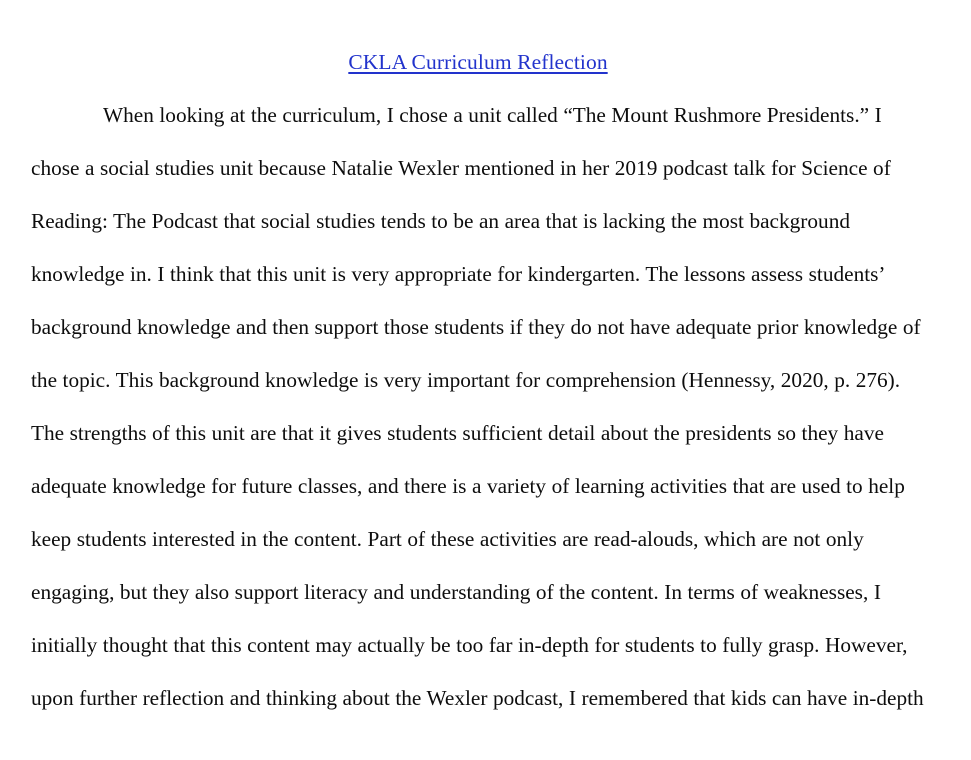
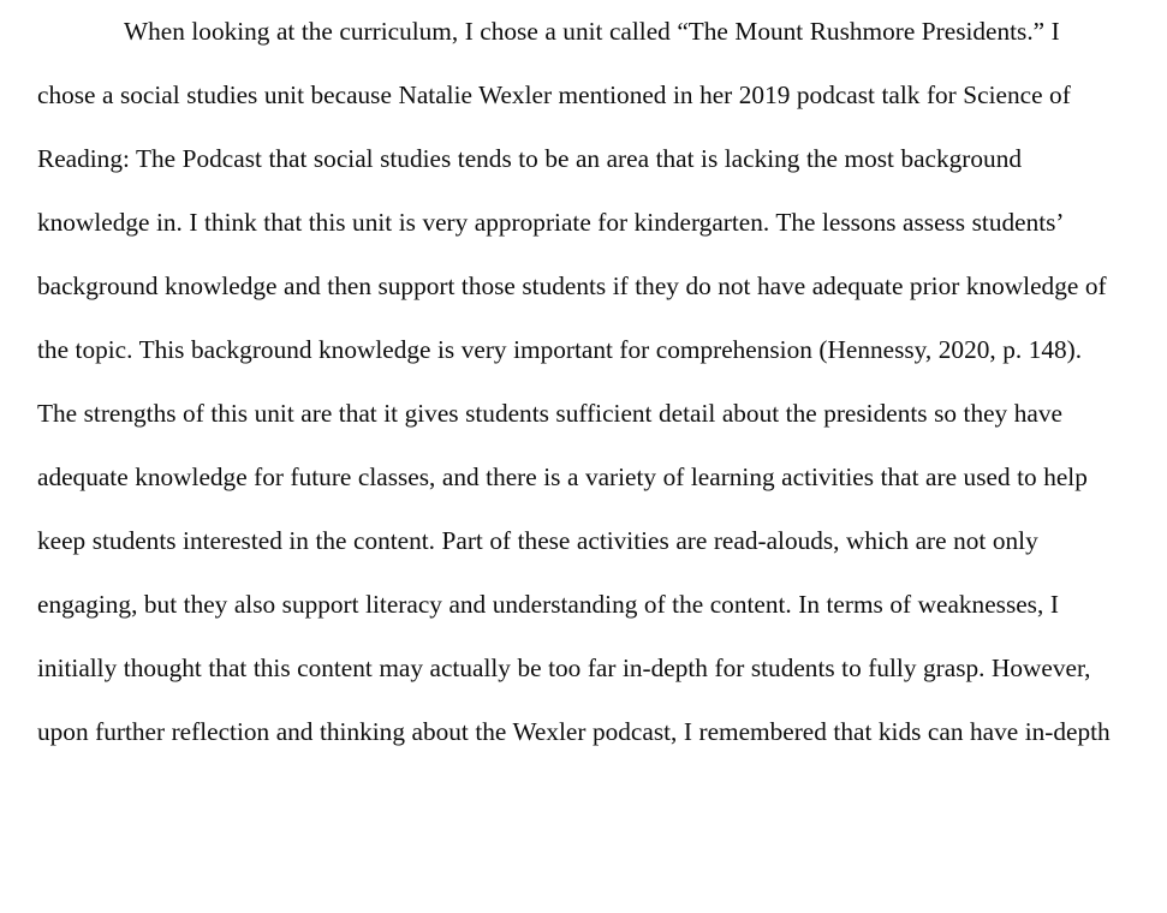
- CKLA Curriculum Reflection
- When looking at the curriculum, I chose a unit called “The Mount Rushmore Presidents.” I chose a social studies unit because Natalie Wexler mentioned in her 2019 podcast talk for Science of Reading: The Podcast that social studies tends to be an area that is lacking the most background knowledge in. I think that this unit is very appropriate for kindergarten. The lessons assess students’ background knowledge and then support those students if they do not have adequate prior knowledge of the topic. This background knowledge is very important for comprehension (Hennessy, 2020, p. 276). The strengths of this unit are that it gives students sufficient detail about the presidents so they have adequate knowledge for future classes, and there is a variety of learning activities that are used to help keep students interested in the content. Part of these activities are read-alouds, which are not only engaging, but they also support literacy and understanding of the content. In terms of weaknesses, I initially thought that this content may actually be too far in-depth for students to fully grasp. However, upon further reflection and thinking about the Wexler podcast, I remembered that kids can have in-depth
+ When looking at the curriculum, I chose a unit called “The Mount Rushmore Presidents.” I chose a social studies unit because Natalie Wexler mentioned in her 2019 podcast talk for Science of Reading: The Podcast that social studies tends to be an area that is lacking the most background knowledge in. I think that this unit is very appropriate for kindergarten. The lessons assess students’ background knowledge and then support those students if they do not have adequate prior knowledge of the topic. This background knowledge is very important for comprehension (Hennessy, 2020, p. 148). The strengths of this unit are that it gives students sufficient detail about the presidents so they have adequate knowledge for future classes, and there is a variety of learning activities that are used to help keep students interested in the content. Part of these activities are read-alouds, which are not only engaging, but they also support literacy and understanding of the content. In terms of weaknesses, I initially thought that this content may actually be too far in-depth for students to fully grasp. However, upon further reflection and thinking about the Wexler podcast, I remembered that kids can have in-depth
